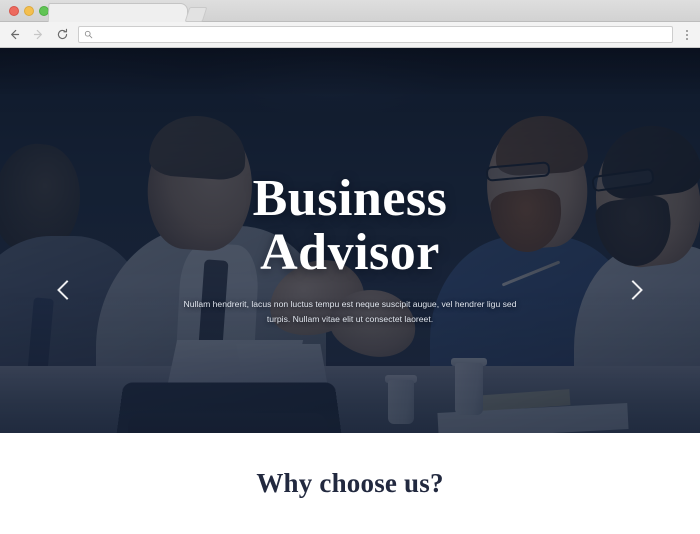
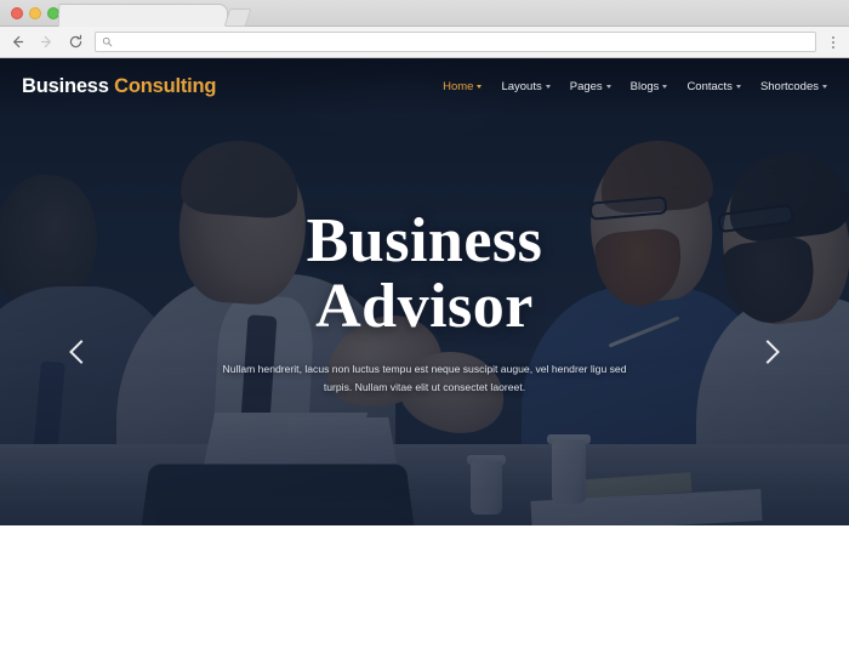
+ Business Consulting
+ Home
+ Layouts
+ Pages
+ Blogs
+ Contacts
+ Shortcodes
  Business
  Advisor
  Nullam hendrerit, lacus non luctus tempu est neque suscipit augue, vel hendrer ligu sed turpis. Nullam vitae elit ut consectet laoreet.
- Why choose us?
